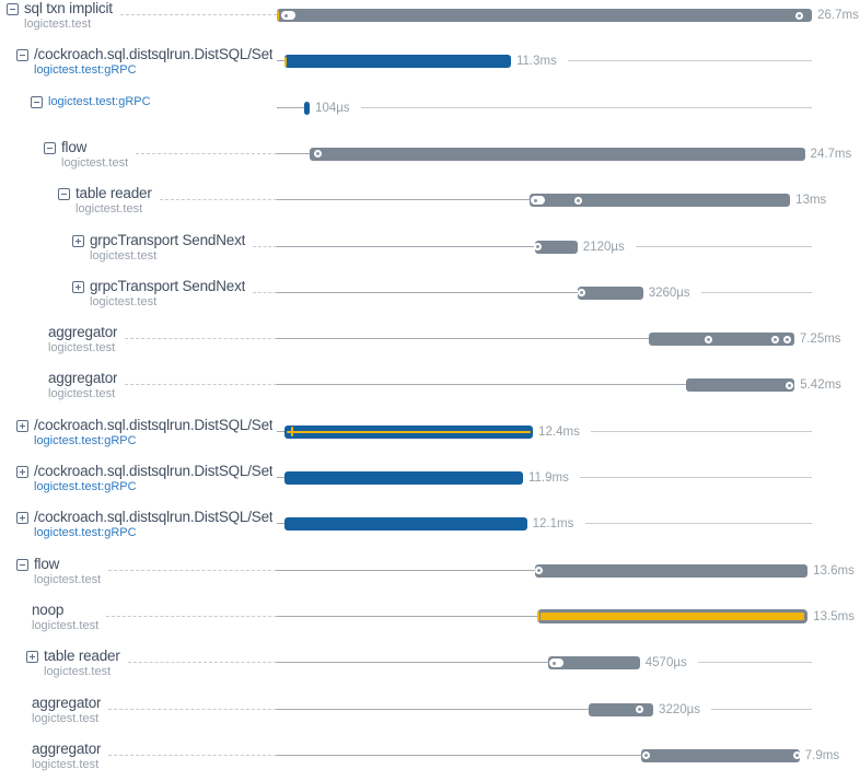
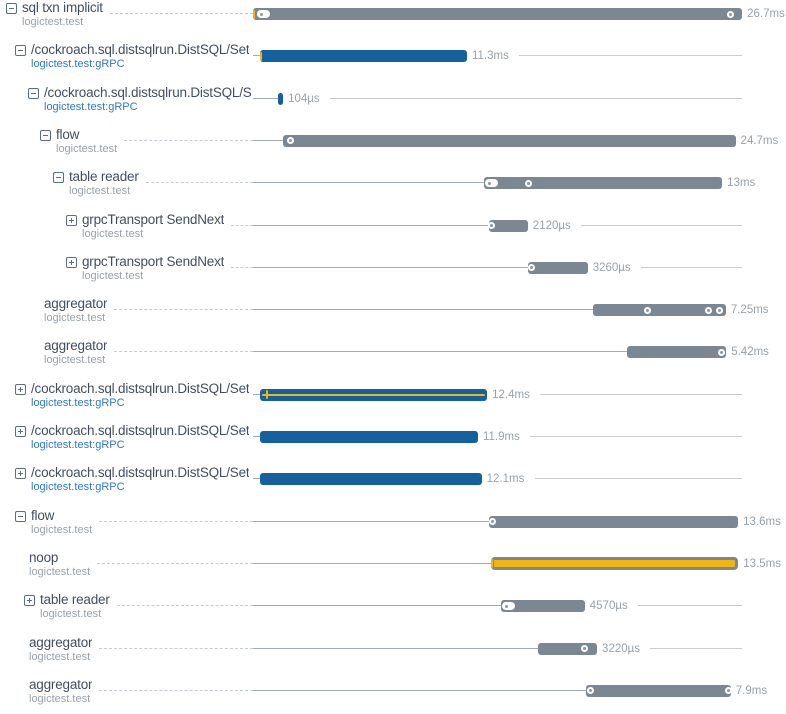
  sql txn implicit
  logictest.test
  26.7ms
  /cockroach.sql.distsqlrun.DistSQL/Set
  logictest.test:gRPC
  11.3ms
+ /cockroach.sql.distsqlrun.DistSQL/S
  logictest.test:gRPC
  104µs
  flow
  logictest.test
  24.7ms
  table reader
  logictest.test
  13ms
  grpcTransport SendNext
  logictest.test
  2120µs
  grpcTransport SendNext
  logictest.test
  3260µs
  aggregator
  logictest.test
  7.25ms
  aggregator
  logictest.test
  5.42ms
  /cockroach.sql.distsqlrun.DistSQL/Set
  logictest.test:gRPC
  12.4ms
  /cockroach.sql.distsqlrun.DistSQL/Set
  logictest.test:gRPC
  11.9ms
  /cockroach.sql.distsqlrun.DistSQL/Set
  logictest.test:gRPC
  12.1ms
  flow
  logictest.test
  13.6ms
  noop
  logictest.test
  13.5ms
  table reader
  logictest.test
  4570µs
  aggregator
  logictest.test
  3220µs
  aggregator
  logictest.test
  7.9ms
